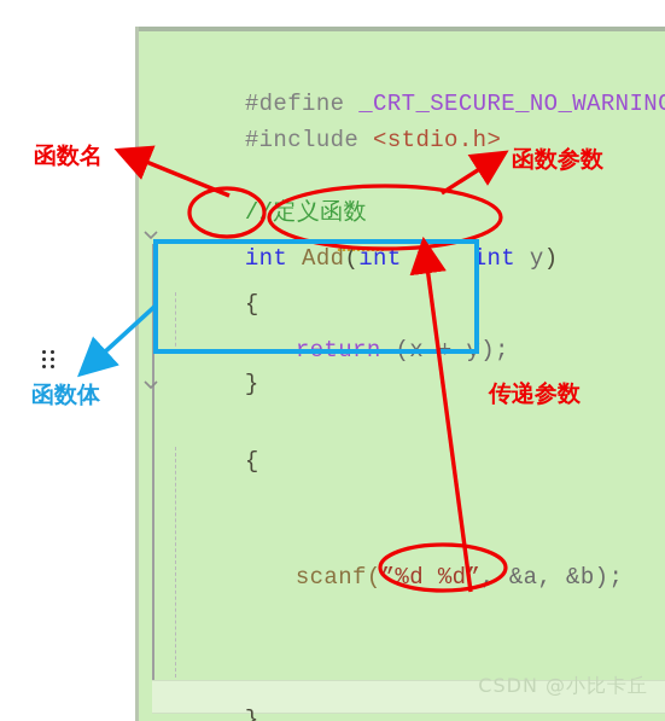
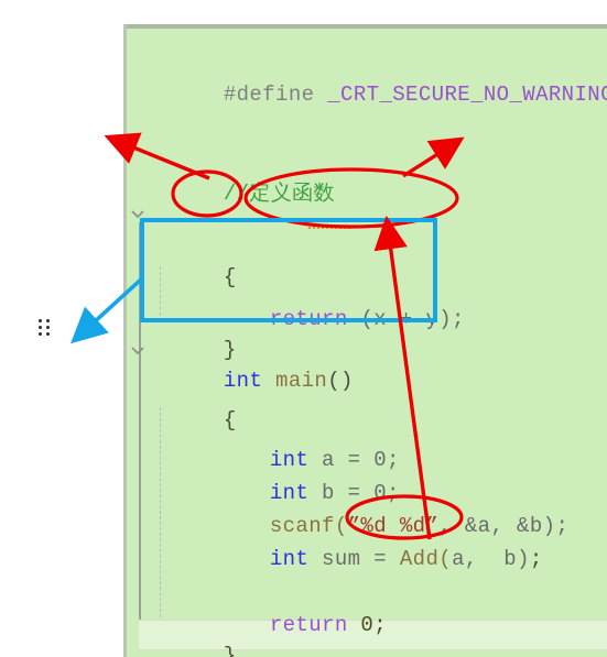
  #define _CRT_SECURE_NO_WARNIN
- #include <stdio.h>
  /定义函数
- int Add(int x, int y)
  {
  }
+ int main()
  {
+ int a = 0;
+ int b = 0;
  scanf( %d %d”, &a, &b);
+ int sum = Add(a, b);
+ return 0;
  }
- CSDN @小比卡丘
- 函数名
- 函数参数
- 函数体
- 传递参数
